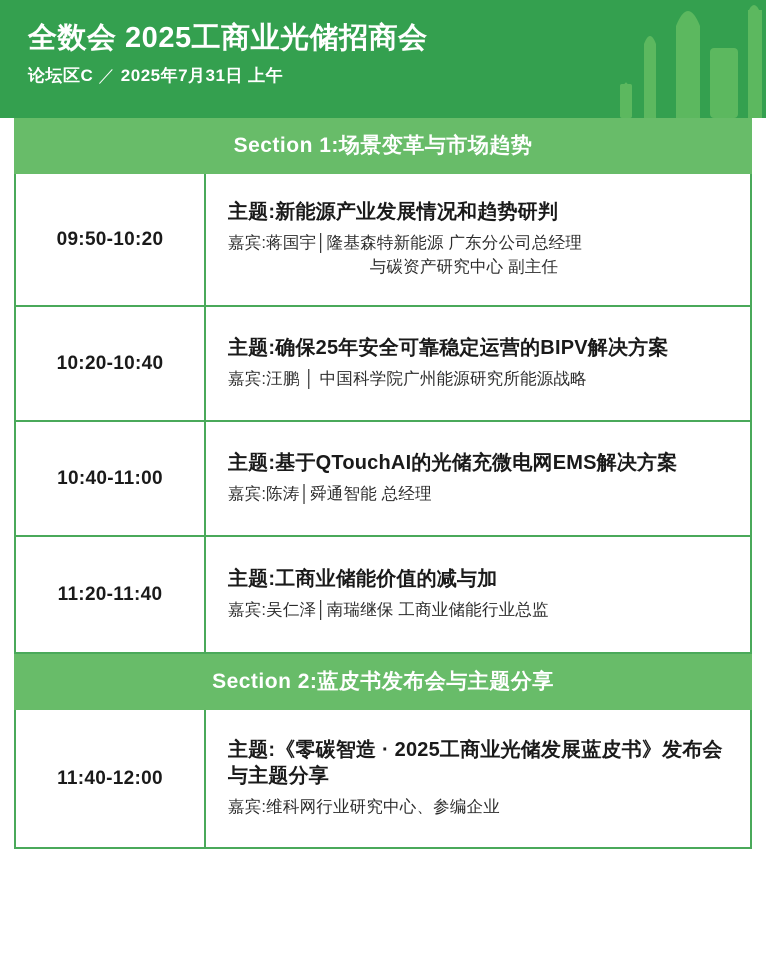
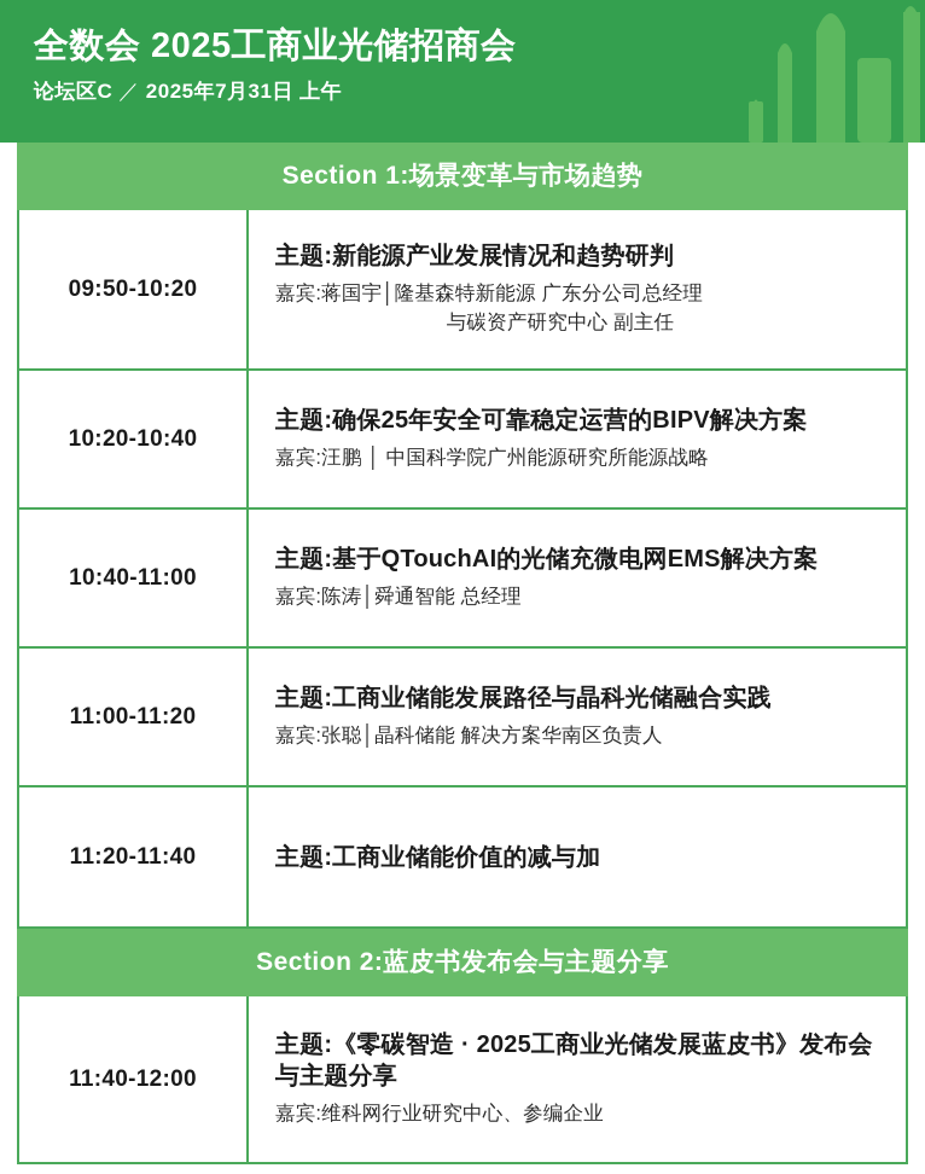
  全数会 2025工商业光储招商会
  论坛区C ／ 2025年7月31日 上午
  Section 1:场景变革与市场趋势
  09:50-10:20
  主题:新能源产业发展情况和趋势研判
  嘉宾:蒋国宇│隆基森特新能源 广东分公司总经理
  与碳资产研究中心 副主任
  10:20-10:40
  主题:确保25年安全可靠稳定运营的BIPV解决方案
  嘉宾:汪鹏 │ 中国科学院广州能源研究所能源战略
  10:40-11:00
  主题:基于QTouchAI的光储充微电网EMS解决方案
  嘉宾:陈涛│舜通智能 总经理
+ 11:00-11:20
+ 主题:工商业储能发展路径与晶科光储融合实践
+ 嘉宾:张聪│晶科储能 解决方案华南区负责人
  11:20-11:40
  主题:工商业储能价值的减与加
- 嘉宾:吴仁泽│南瑞继保 工商业储能行业总监
  Section 2:蓝皮书发布会与主题分享
  11:40-12:00
  主题:《零碳智造 · 2025工商业光储发展蓝皮书》发布会与主题分享
  嘉宾:维科网行业研究中心、参编企业
